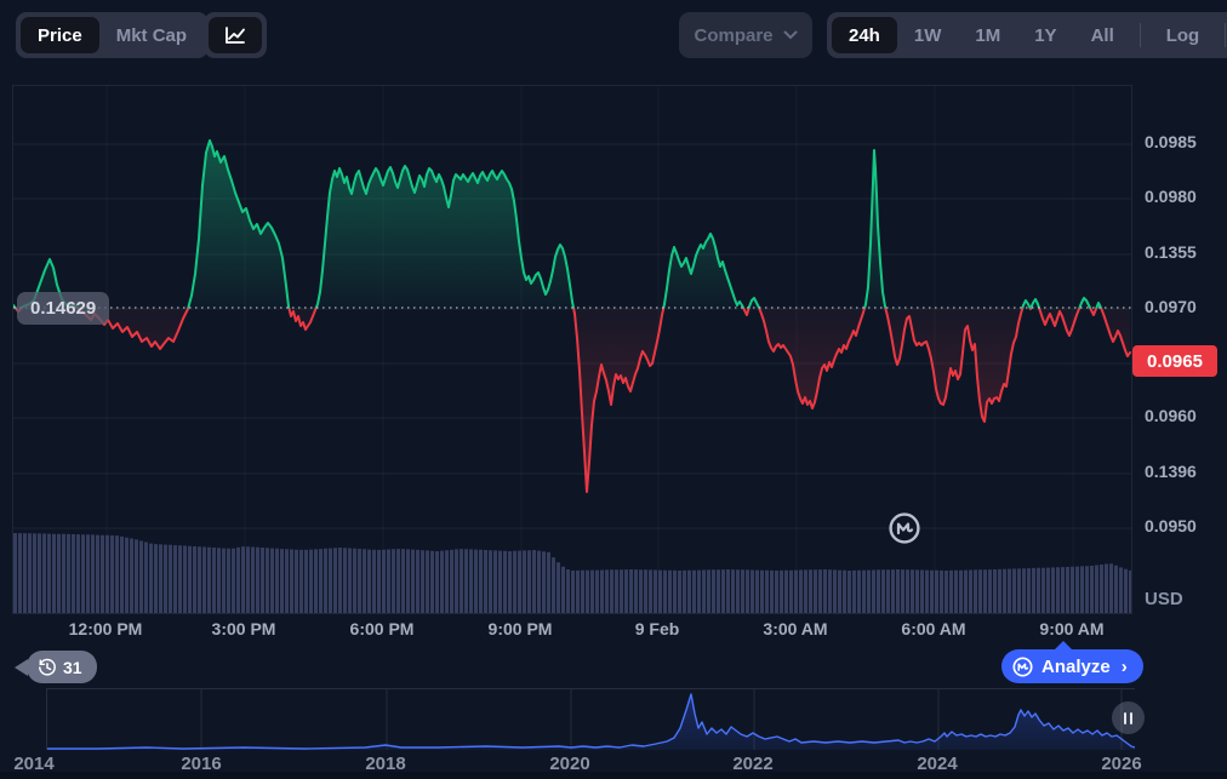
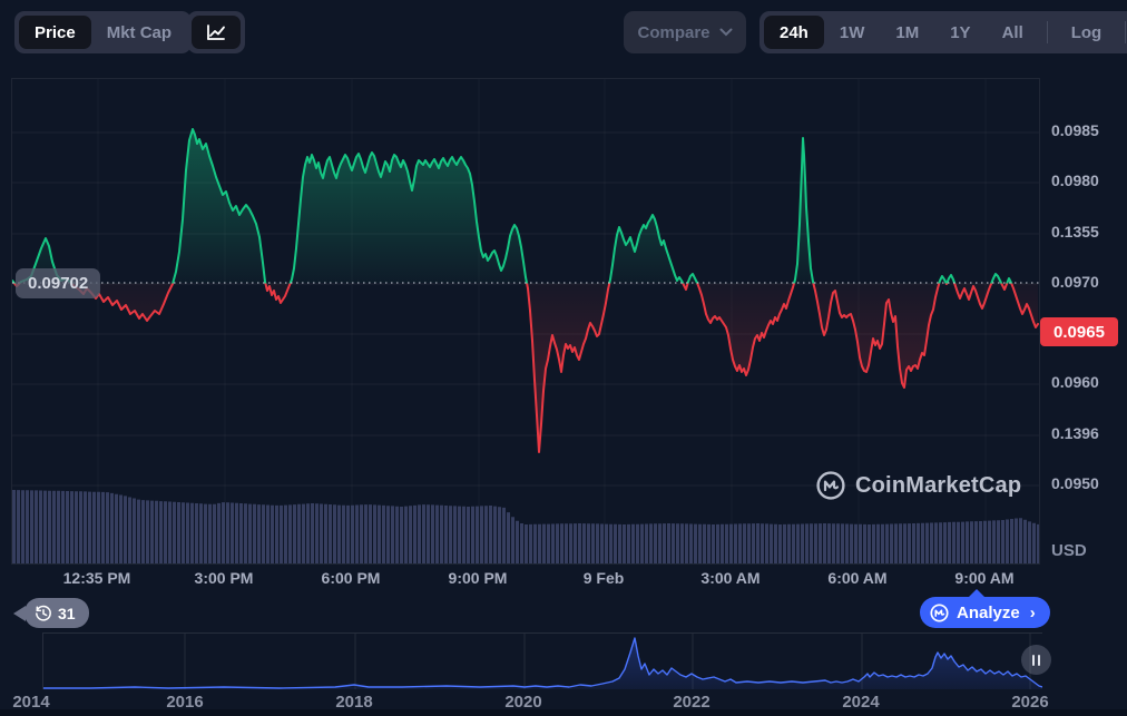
  Price
  Mkt Cap
  Compare
  24h
  1W
  1M
  1Y
  All
  Log
- 0.14629
+ 0.09702
  0.0985
  0.0980
  0.1355
  0.0970
  0.0960
  0.1396
  0.0950
  0.0965
  USD
+ CoinMarketCap
- 12:00 PM
+ 12:35 PM
  3:00 PM
  6:00 PM
  9:00 PM
  9 Feb
  3:00 AM
  6:00 AM
  9:00 AM
  31
  Analyze
  ›
  2014
  2016
  2018
  2020
  2022
  2024
  2026
